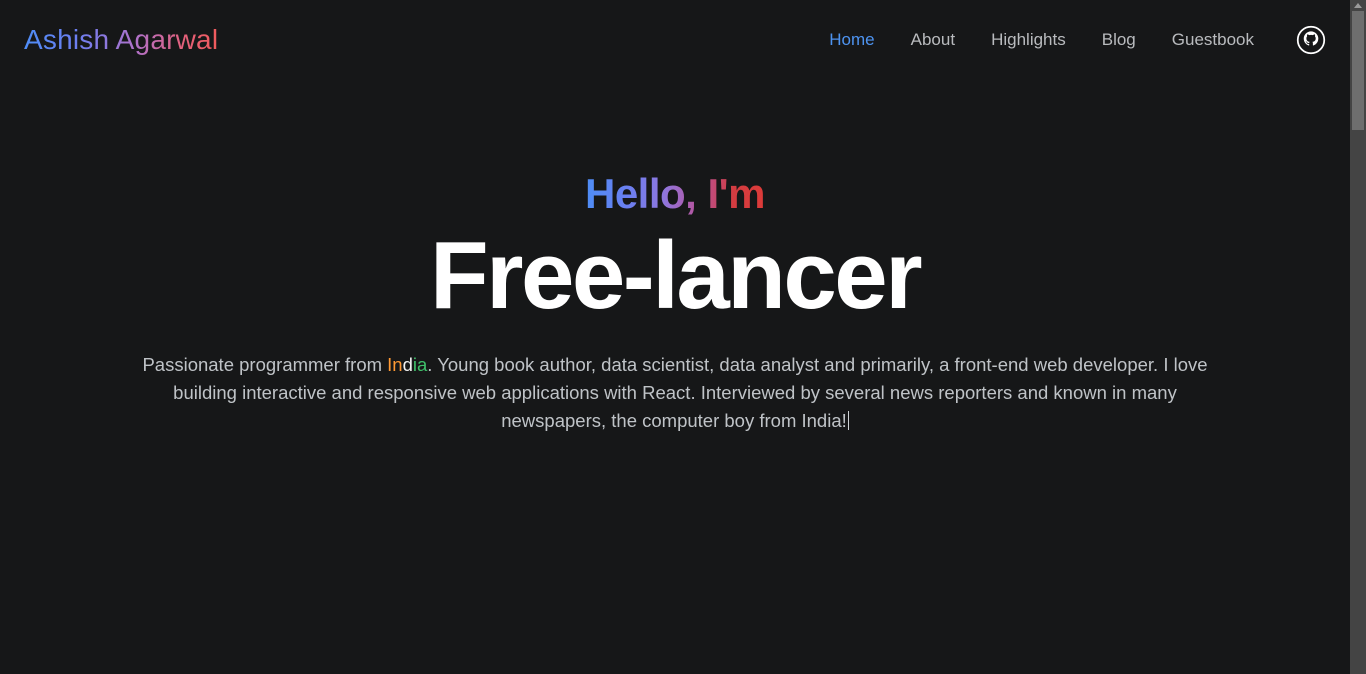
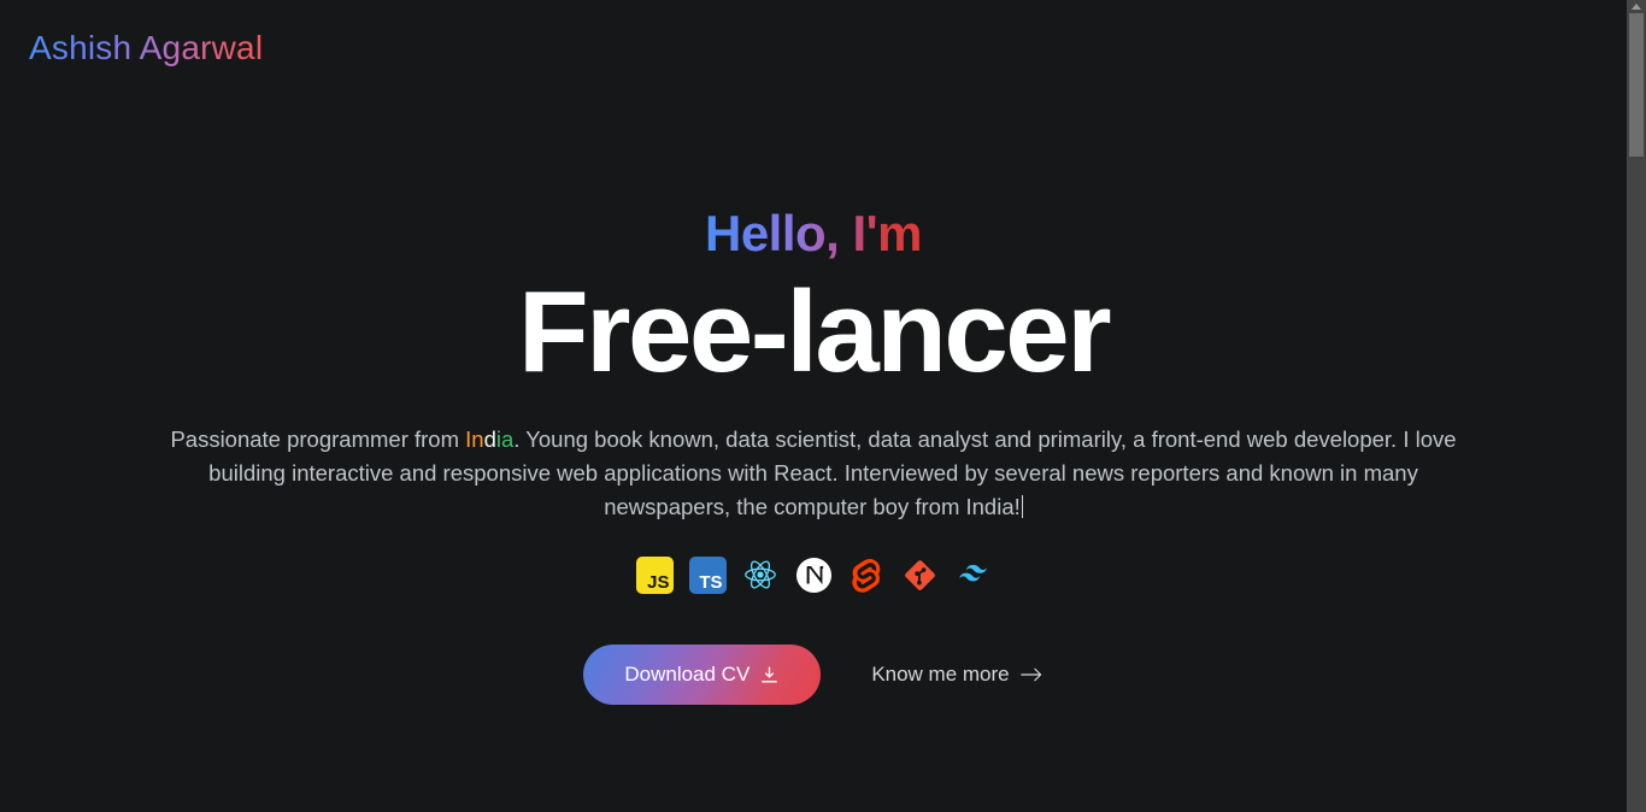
  Ashish Agarwal
- Home
- About
- Highlights
- Blog
- Guestbook
  Hello, I'm
  Free-lancer
- Passionate programmer from India. Young book author, data scientist, data analyst and primarily, a front-end web developer. I love building interactive and responsive web applications with React. Interviewed by several news reporters and known in many newspapers, the computer boy from India!
+ Passionate programmer from India. Young book known, data scientist, data analyst and primarily, a front-end web developer. I love building interactive and responsive web applications with React. Interviewed by several news reporters and known in many newspapers, the computer boy from India!
+ JS
+ TS
+ Download CV
+ Know me more
